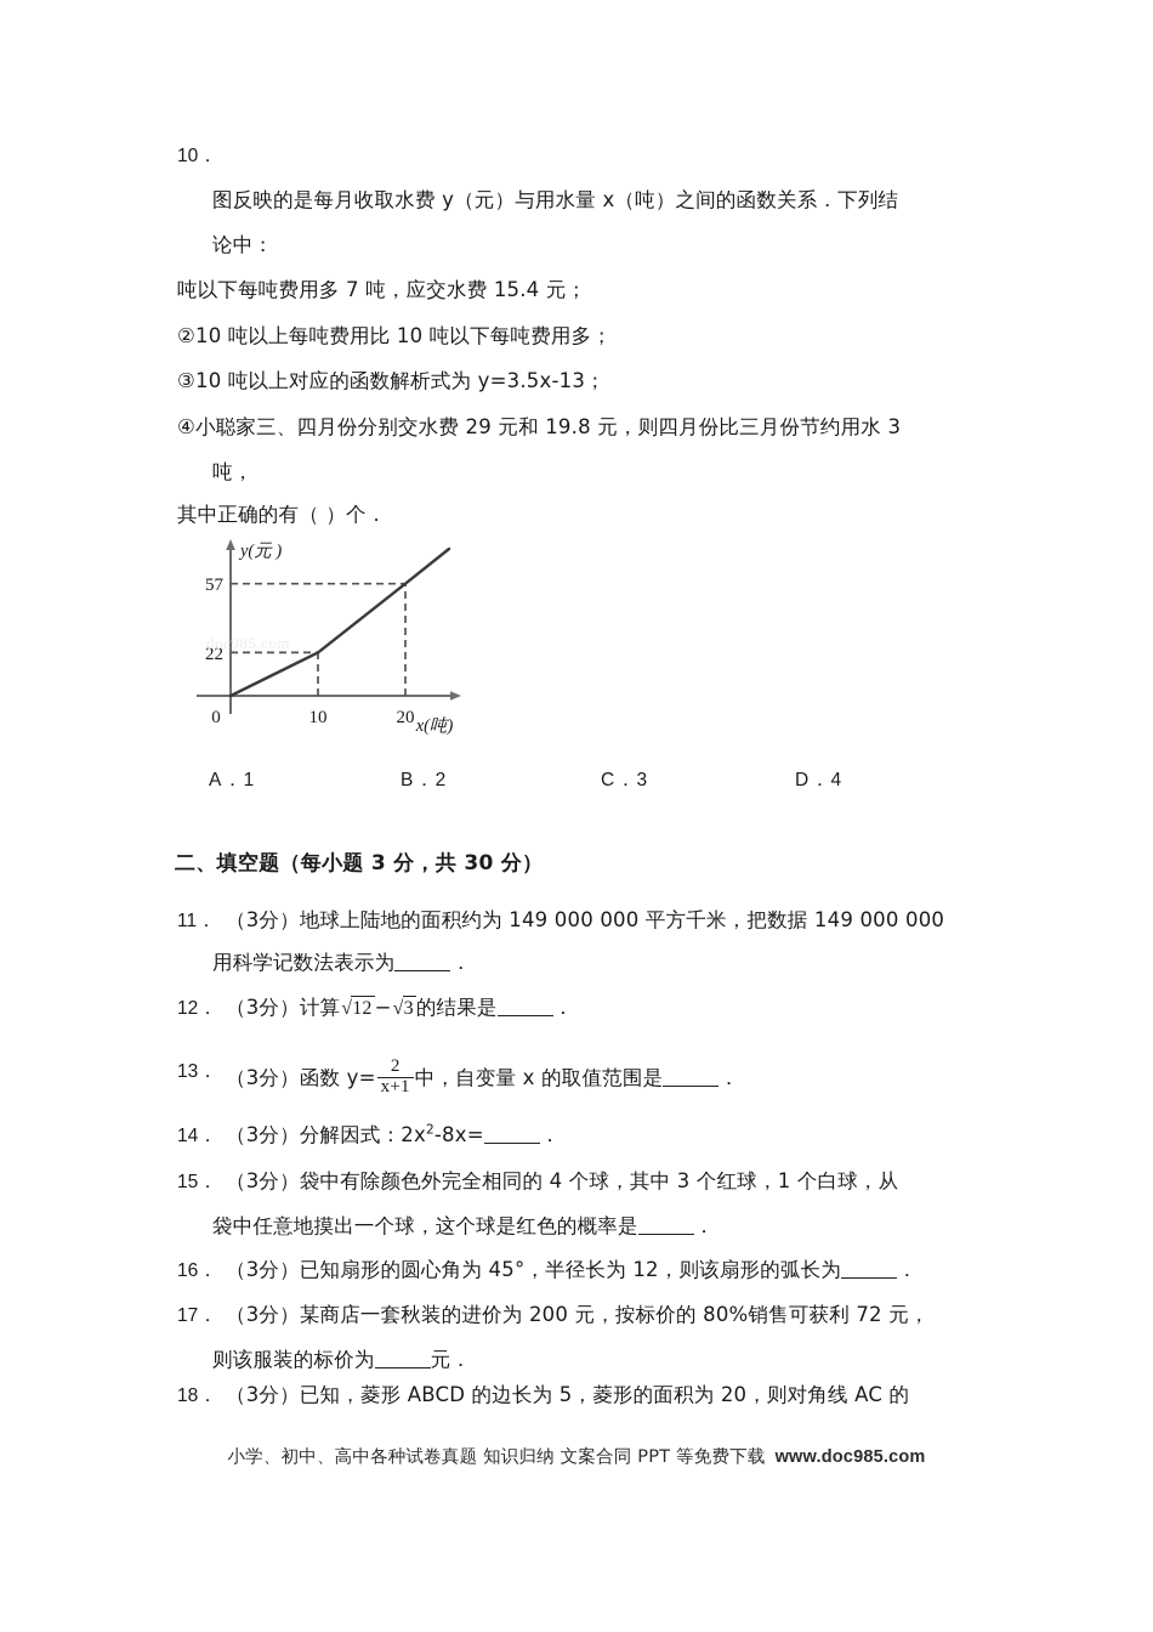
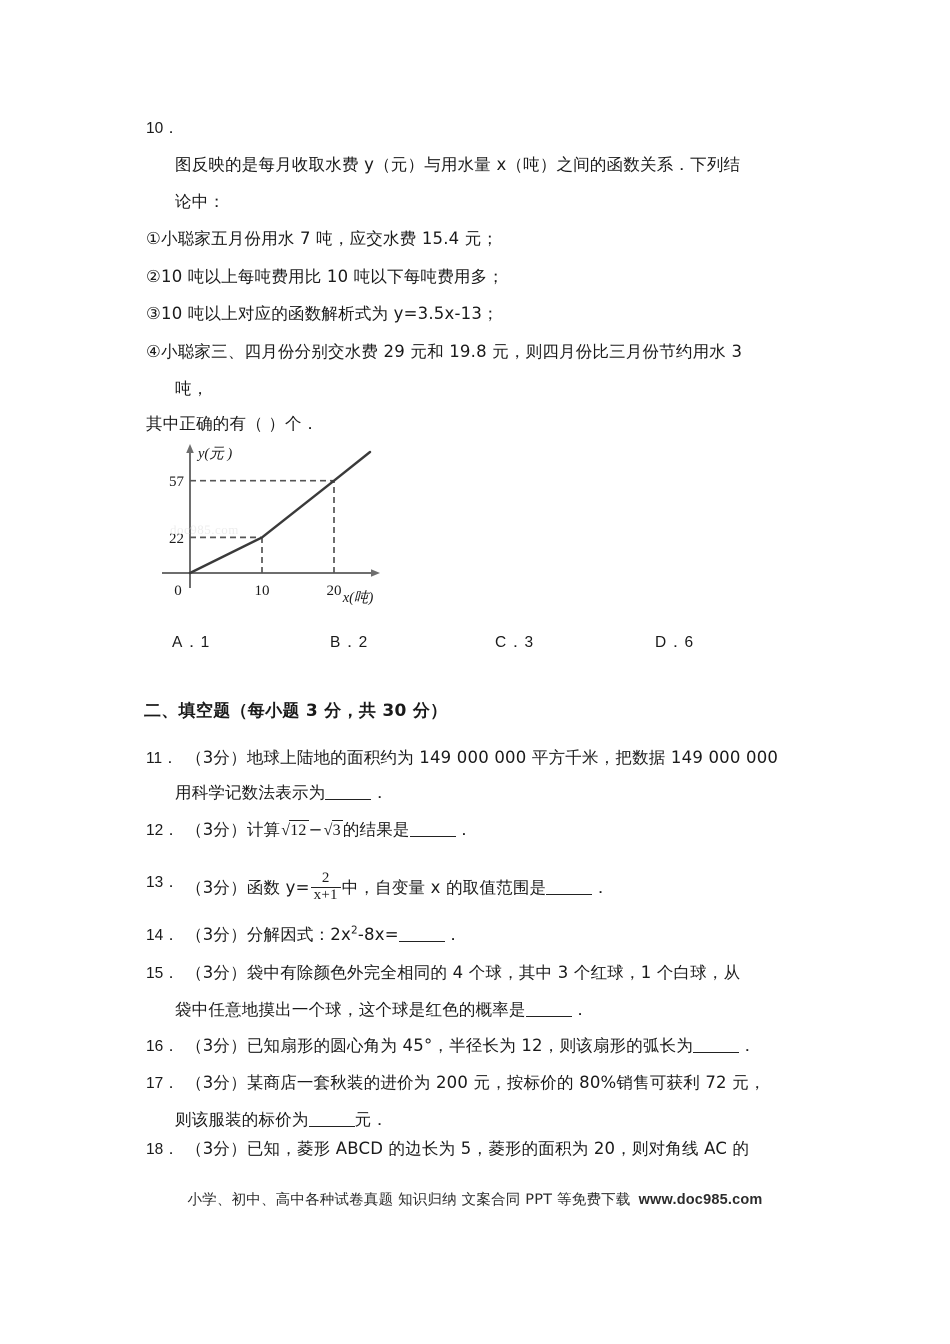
  10．
  图反映的是每月收取水费 y（元）与用水量 x（吨）之间的函数关系．下列结
  论中：
- 吨以下每吨费用多 7 吨，应交水费 15.4 元；
+ ①小聪家五月份用水 7 吨，应交水费 15.4 元；
  ②10 吨以上每吨费用比 10 吨以下每吨费用多；
  ③10 吨以上对应的函数解析式为 y=3.5x‑13；
  ④小聪家三、四月份分别交水费 29 元和 19.8 元，则四月份比三月份节约用水 3
  吨，
  其中正确的有（ ）个．
  57
  22
  10
  20
  0
  y(元 )
  x(吨)
  doc985.com
  A．1
  B．2
  C．3
- D．4
+ D．6
  二、填空题（每小题 3 分，共 30 分）
  11．
  （3分）地球上陆地的面积约为 149 000 000 平方千米，把数据 149 000 000
  用科学记数法表示为 ．
  12．
  （3分）计算√12−√3的结果是 ．
  13．
  （3分）函数 y=
  2
  x+1
  中，自变量 x 的取值范围是 ．
  14．
  （3分）分解因式：2x2‑8x= ．
  15．
  （3分）袋中有除颜色外完全相同的 4 个球，其中 3 个红球，1 个白球，从
  袋中任意地摸出一个球，这个球是红色的概率是 ．
  16．
  （3分）已知扇形的圆心角为 45°，半径长为 12，则该扇形的弧长为 ．
  17．
  （3分）某商店一套秋装的进价为 200 元，按标价的 80%销售可获利 72 元，
  则该服装的标价为 元．
  18．
  （3分）已知，菱形 ABCD 的边长为 5，菱形的面积为 20，则对角线 AC 的
  小学、初中、高中各种试卷真题 知识归纳 文案合同 PPT 等免费下载 www.doc985.com
